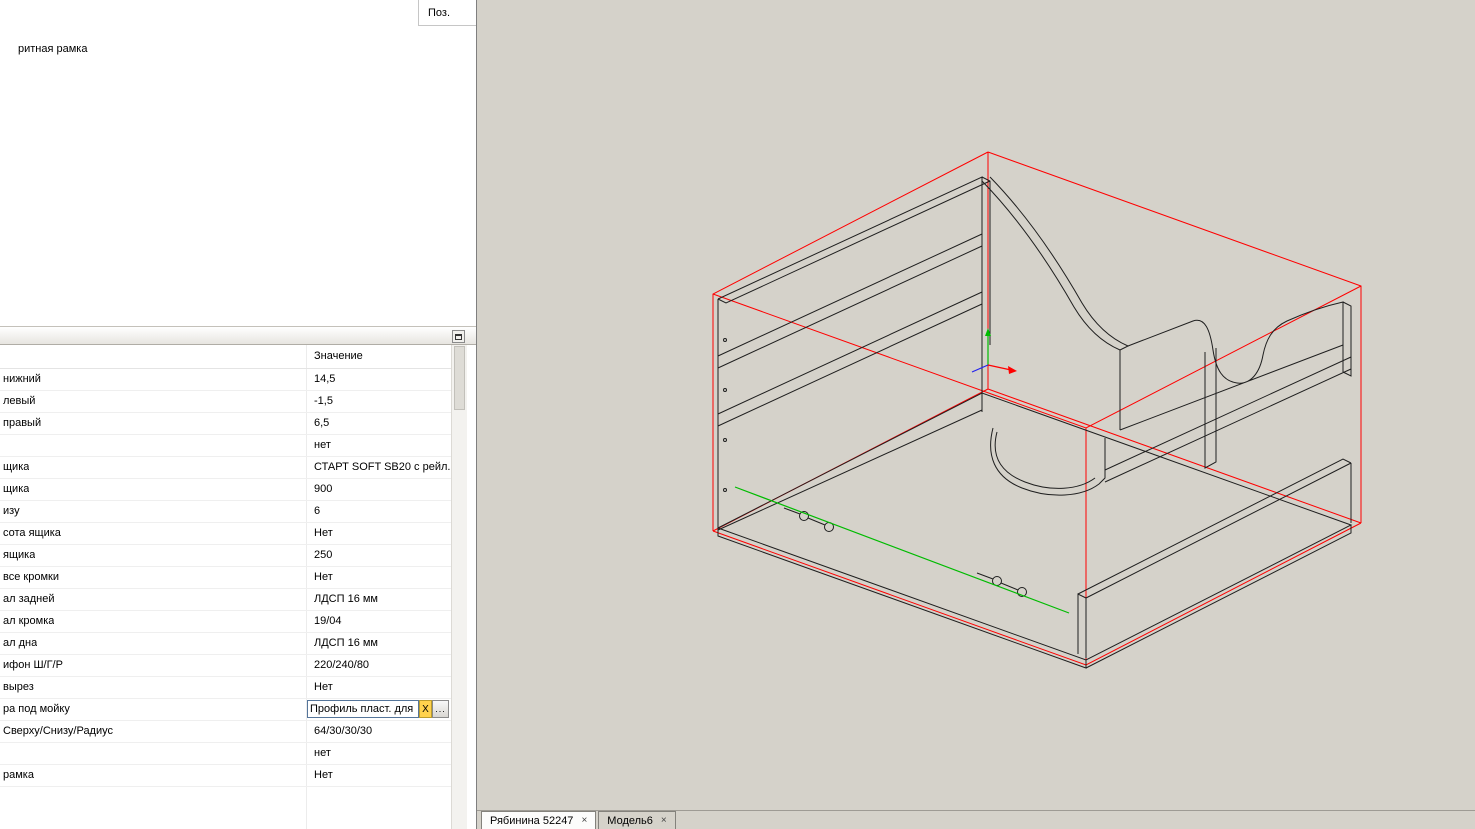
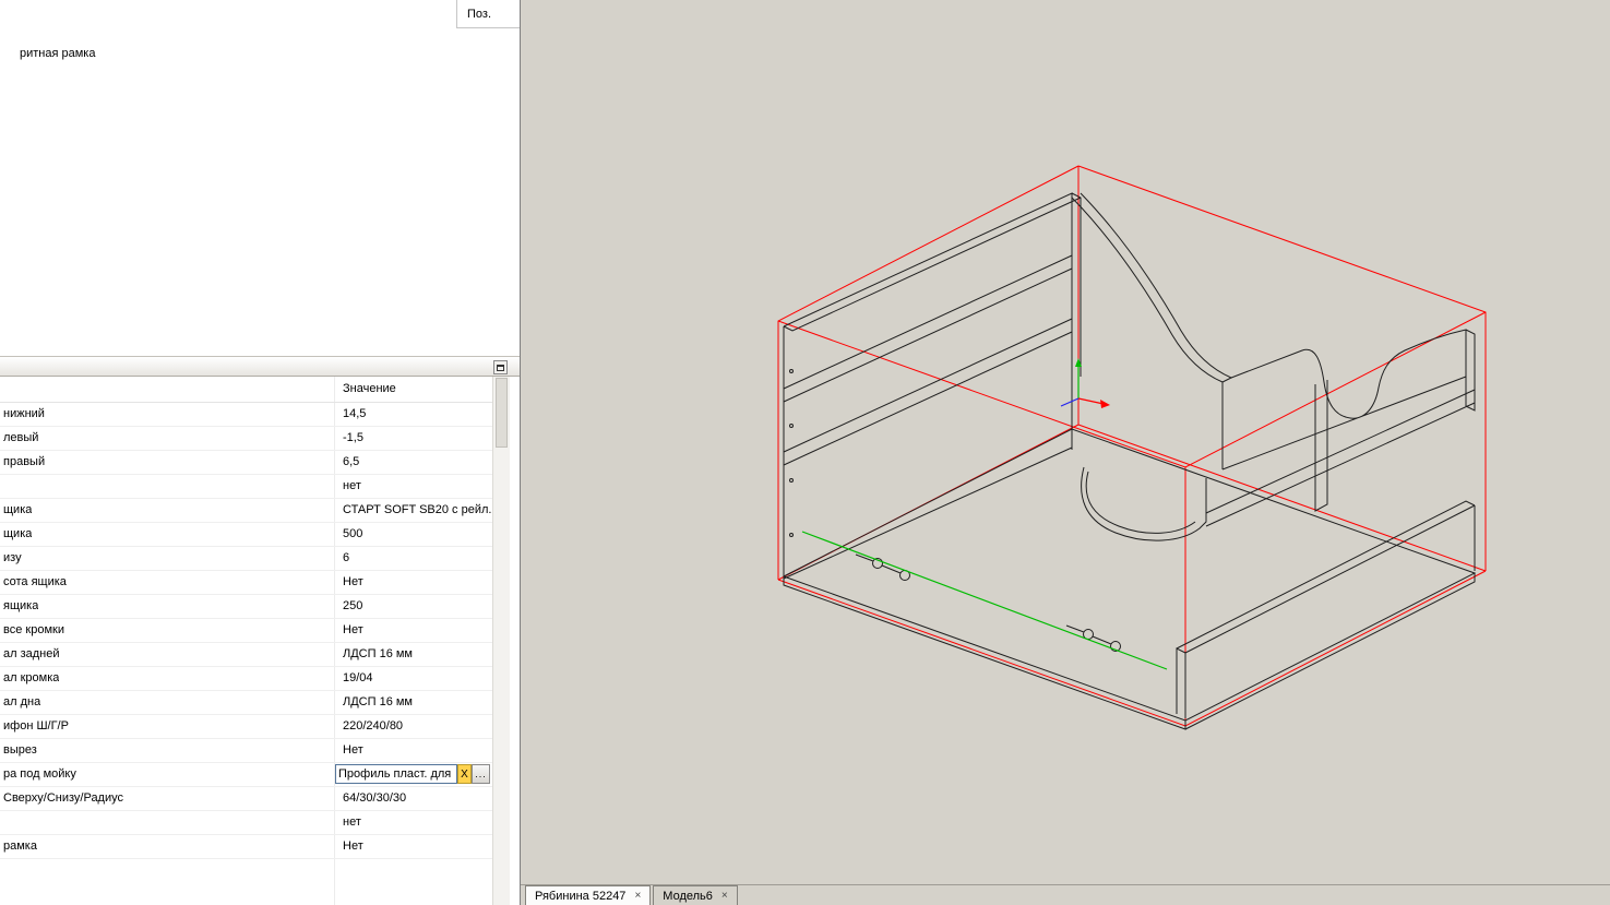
  Поз.
  ритная рамка
  Значение
  нижний
  14,5
  левый
  -1,5
  правый
  6,5
  нет
  щика
  СТАРТ SOFT SB20 с рейл.
  щика
- 900
+ 500
  изу
  6
  сота ящика
  Нет
  ящика
  250
  все кромки
  Нет
  ал задней
  ЛДСП 16 мм
  ал кромка
  19/04
  ал дна
  ЛДСП 16 мм
  ифон Ш/Г/Р
  220/240/80
  вырез
  Нет
  ра под мойку
  Профиль пласт. для
  Х
  ...
  Сверху/Снизу/Радиус
  64/30/30/30
  нет
  рамка
  Нет
  Рябинина 52247
  ×
  Модель6
  ×
